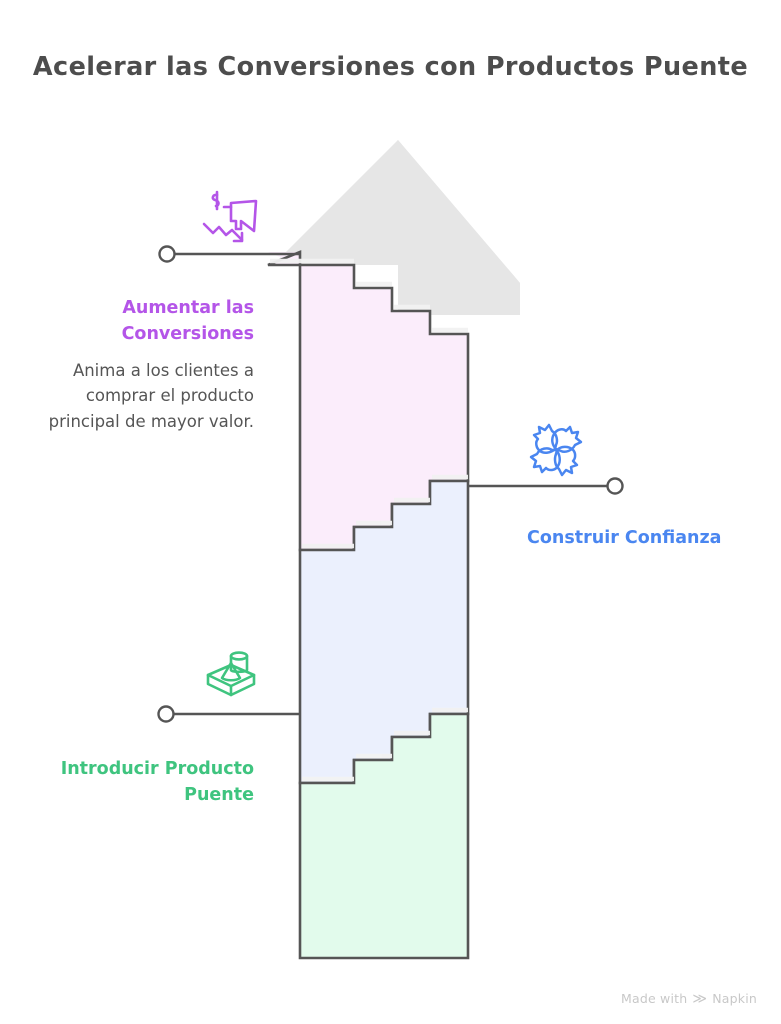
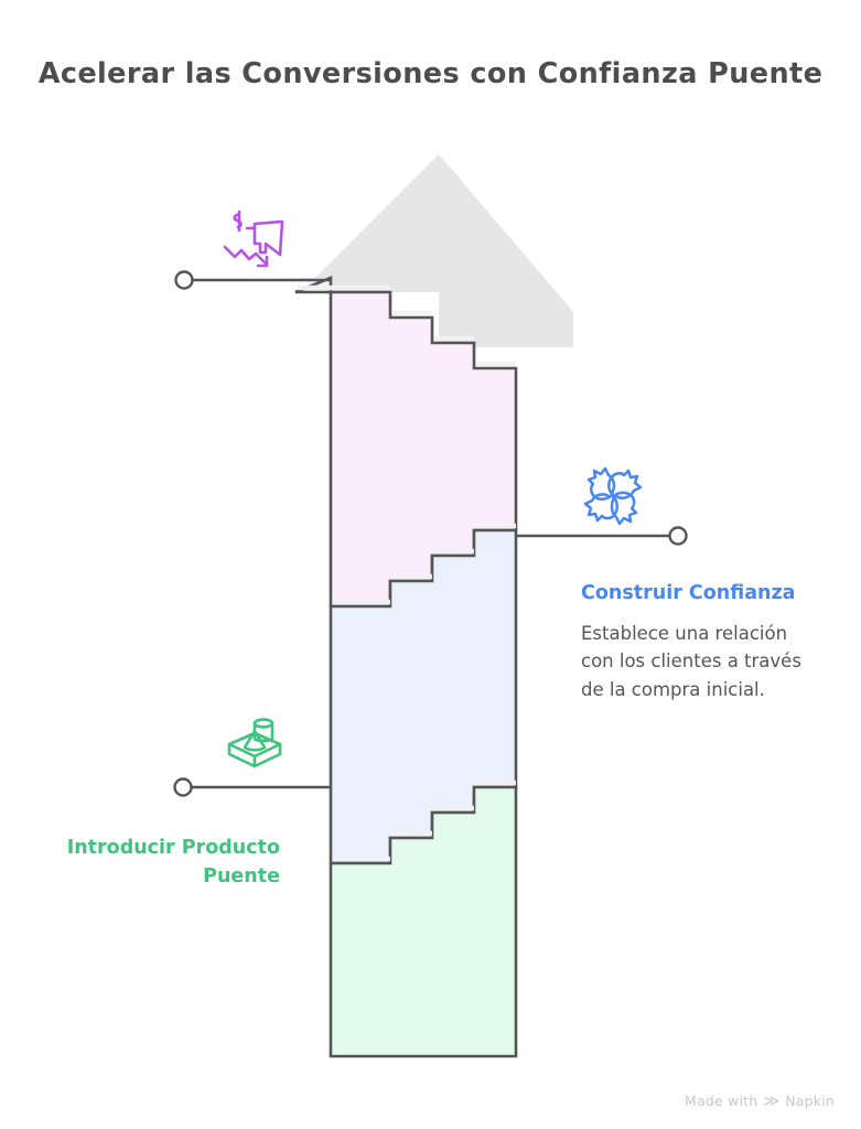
- Acelerar las Conversiones con Productos Puente
+ Acelerar las Conversiones con Confianza Puente
- Aumentar las Conversiones
- Anima a los clientes a comprar el producto principal de mayor valor.
  Construir Confianza
+ Establece una relación con los clientes a través de la compra inicial.
  Introducir Producto Puente
  Made with
  ≫
  Napkin
